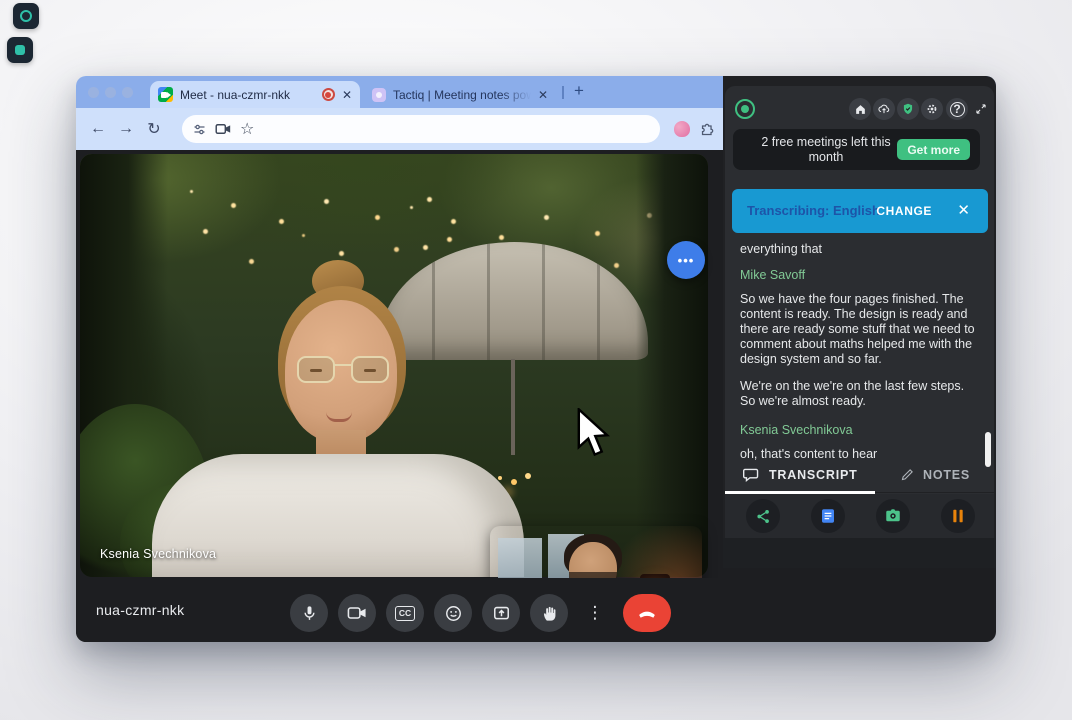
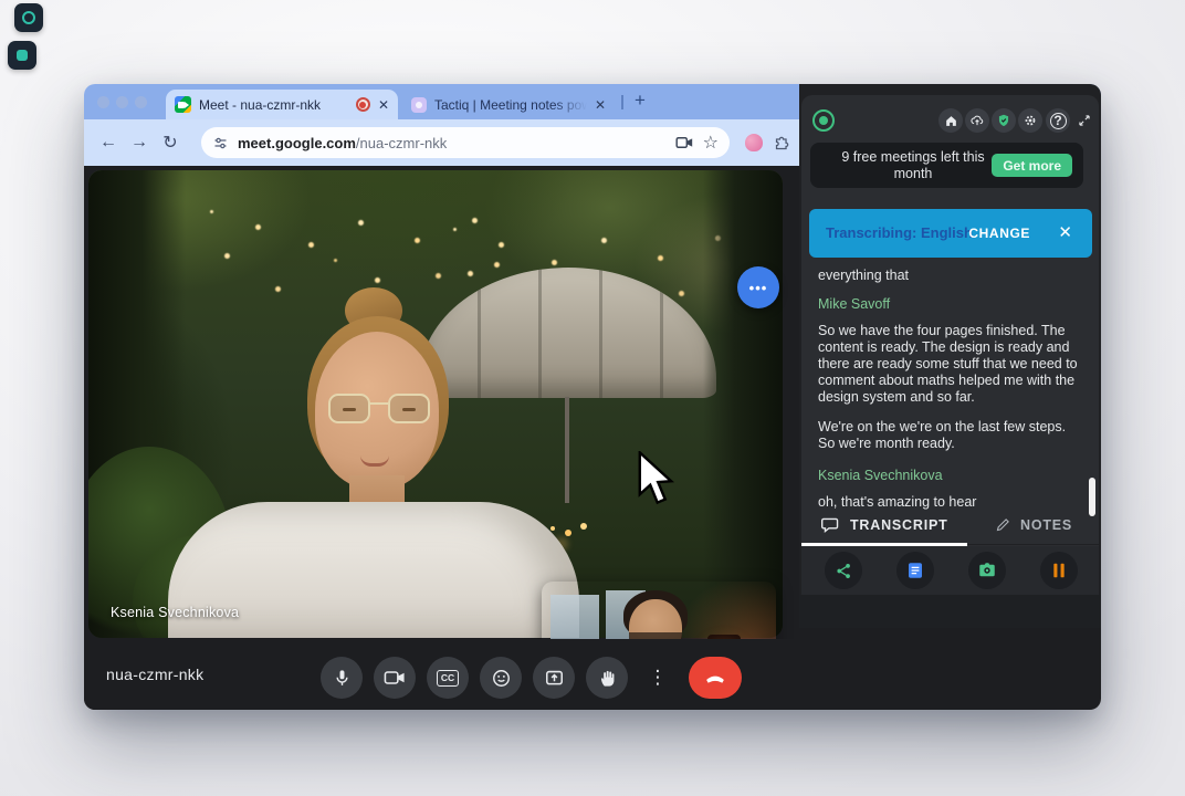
  Meet - nua-czmr-nkk
  ✕
  Tactiq | Meeting notes pow
  ✕
  +
  ←
  →
  ↻
+ meet.google.com/nua-czmr-nkk
  ☆
  Ksenia Svechnikova
  •••
  nua-czmr-nkk
  CC
  ⋮
  ?
- 2 free meetings left this month
+ 9 free meetings left this month
  Get more
  Transcribing: English
  CHANGE
  ✕
  everything that
  Mike Savoff
  So we have the four pages finished. The content is ready. The design is ready and there are ready some stuff that we need to comment about maths helped me with the design system and so far.
- We're on the we're on the last few steps. So we're almost ready.
+ We're on the we're on the last few steps. So we're month ready.
  Ksenia Svechnikova
- oh, that's content to hear
+ oh, that's amazing to hear
  TRANSCRIPT
  NOTES
